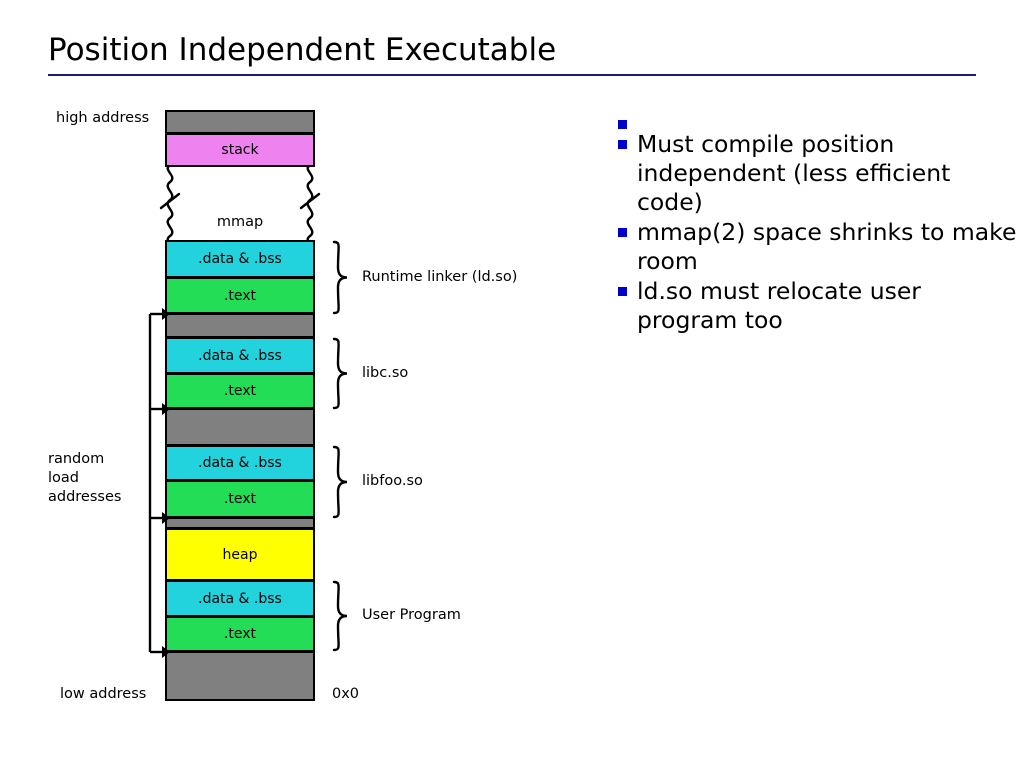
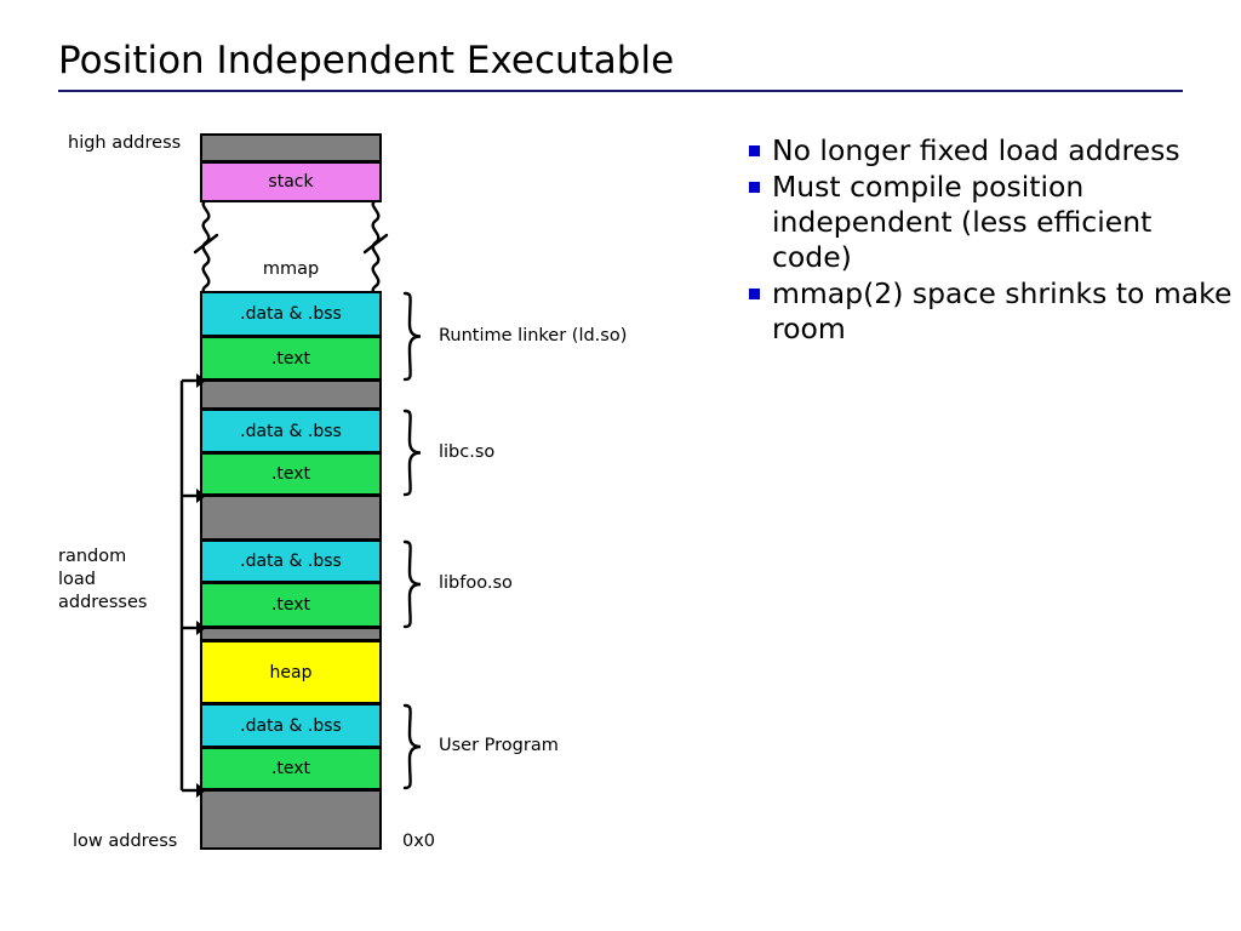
  Position Independent Executable
  high address
  low address
  0x0
  mmap
  stack
  .data & .bss
  .text
  .data & .bss
  .text
  .data & .bss
  .text
  heap
  .data & .bss
  .text
  Runtime linker (ld.so)
  libc.so
  libfoo.so
  User Program
  random
  load
  addresses
+ No longer fixed load address
  Must compile position independent (less efficient code)
  mmap(2) space shrinks to make room
- ld.so must relocate user program too
